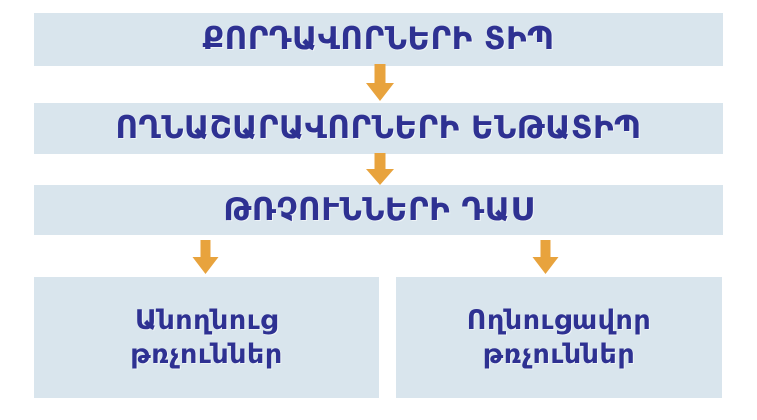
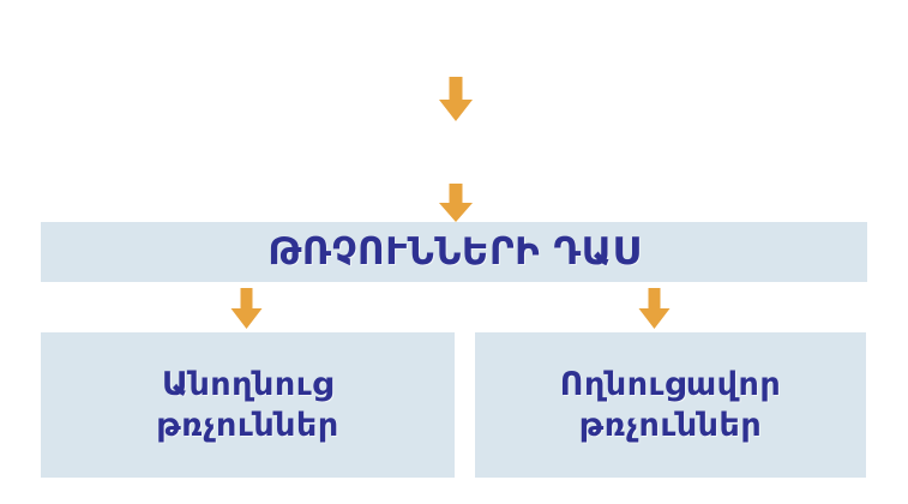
- ՔՈՐԴԱՎՈՐՆԵՐԻ ՏԻՊ
- ՈՂՆԱՇԱՐԱՎՈՐՆԵՐԻ ԵՆԹԱՏԻՊ
  ԹՌՉՈՒՆՆԵՐԻ ԴԱՍ
  Անողնուց
  թռչուններ
  Ողնուցավոր
  թռչուններ
